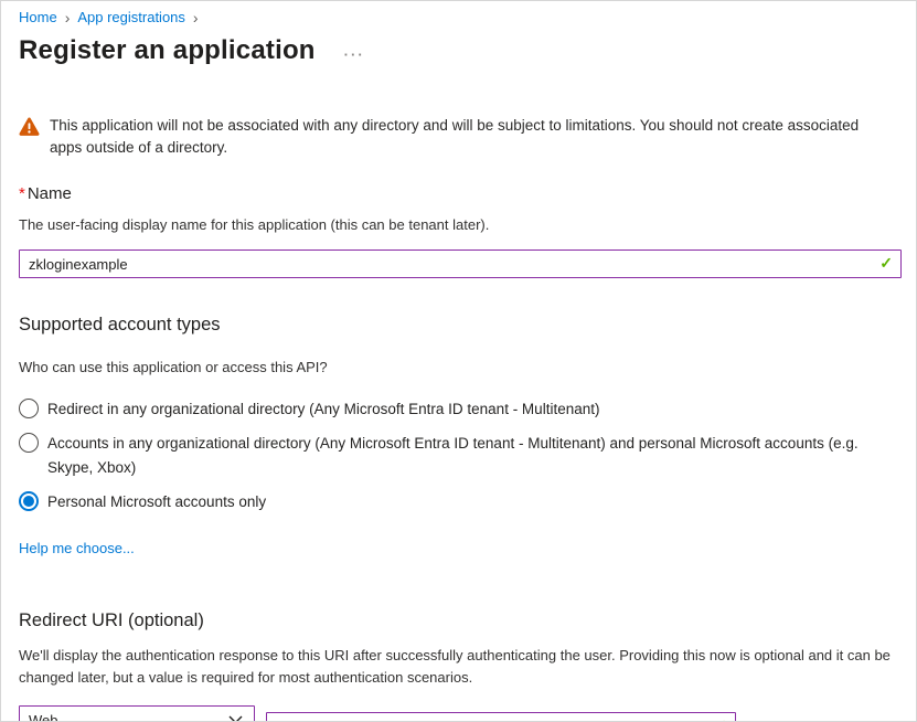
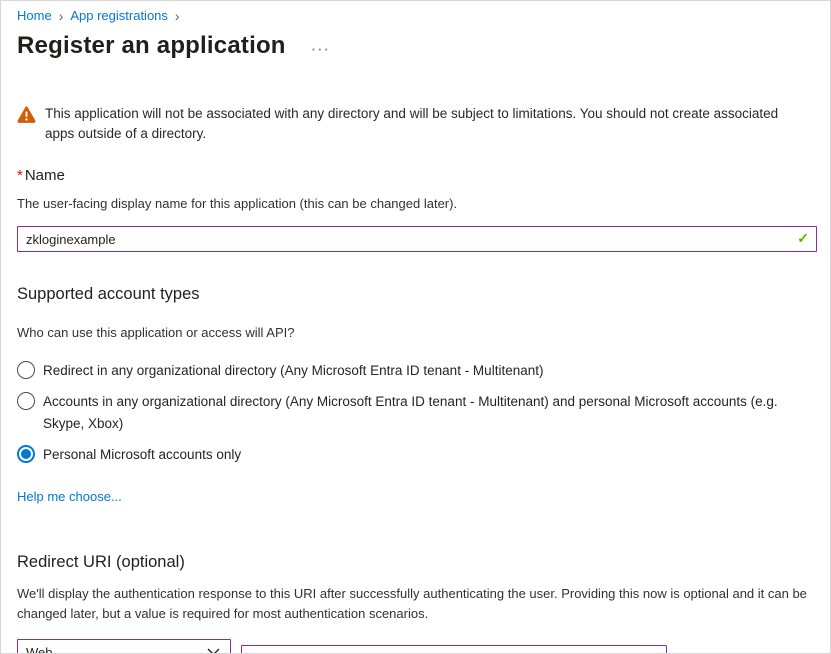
  Home
  ›
  App registrations
  ›
  Register an application
  ···
  This application will not be associated with any directory and will be subject to limitations. You should not create associated apps outside of a directory.
  *Name
- The user-facing display name for this application (this can be tenant later).
+ The user-facing display name for this application (this can be changed later).
  zkloginexample
  ✓
  Supported account types
- Who can use this application or access this API?
+ Who can use this application or access will API?
  Redirect in any organizational directory (Any Microsoft Entra ID tenant - Multitenant)
  Accounts in any organizational directory (Any Microsoft Entra ID tenant - Multitenant) and personal Microsoft accounts (e.g. Skype, Xbox)
  Personal Microsoft accounts only
  Help me choose...
  Redirect URI (optional)
  We'll display the authentication response to this URI after successfully authenticating the user. Providing this now is optional and it can be changed later, but a value is required for most authentication scenarios.
  Web
